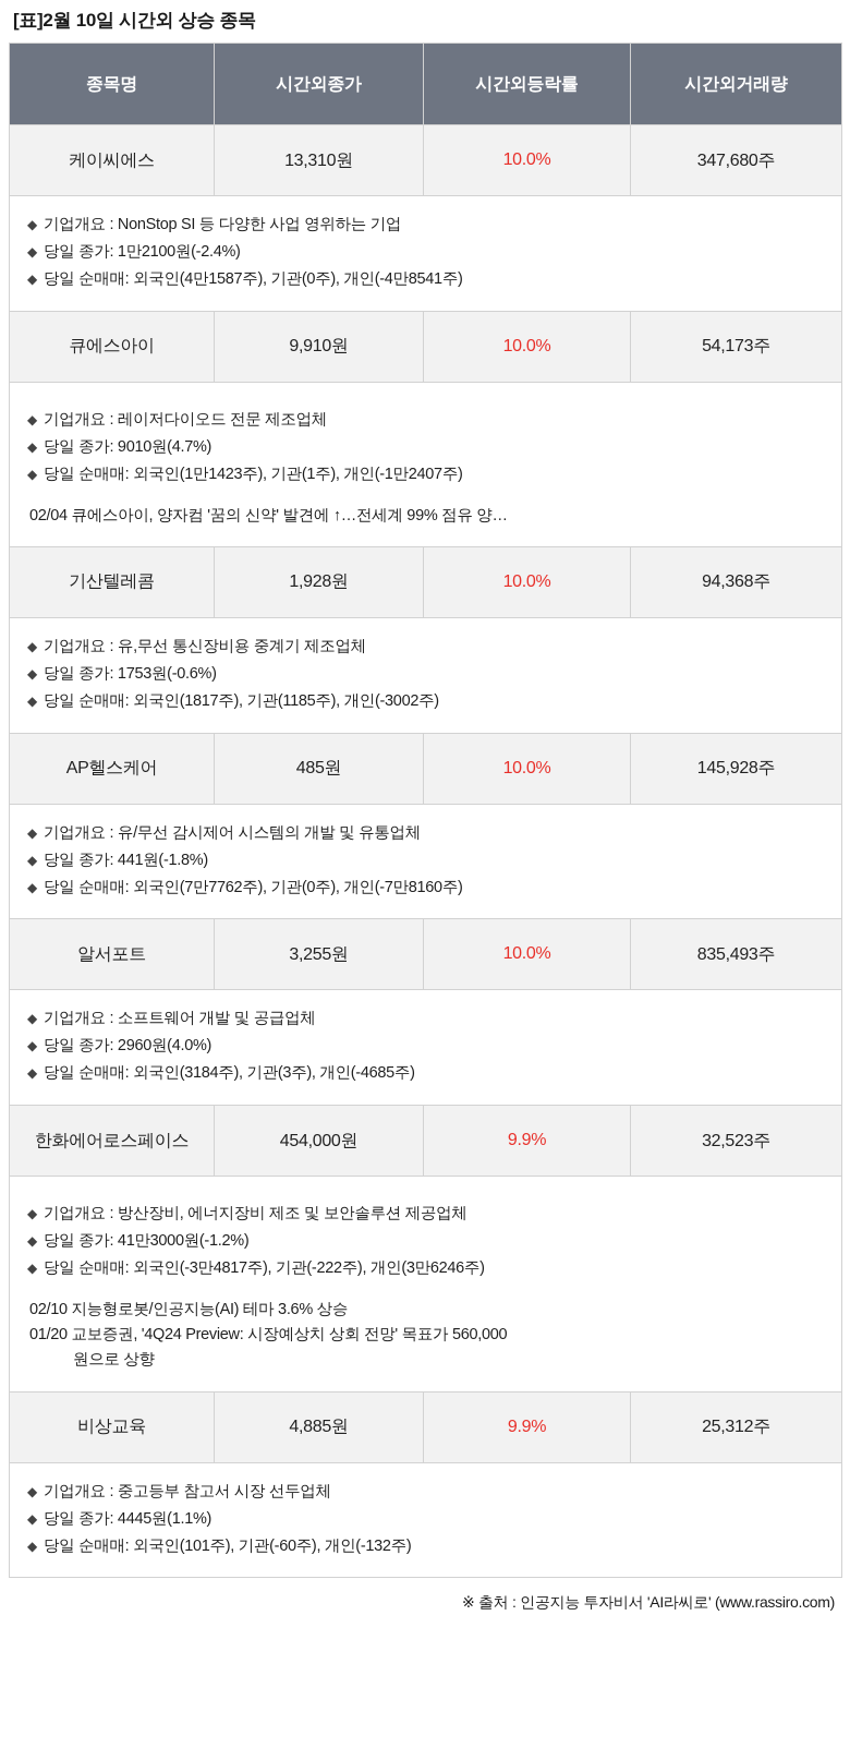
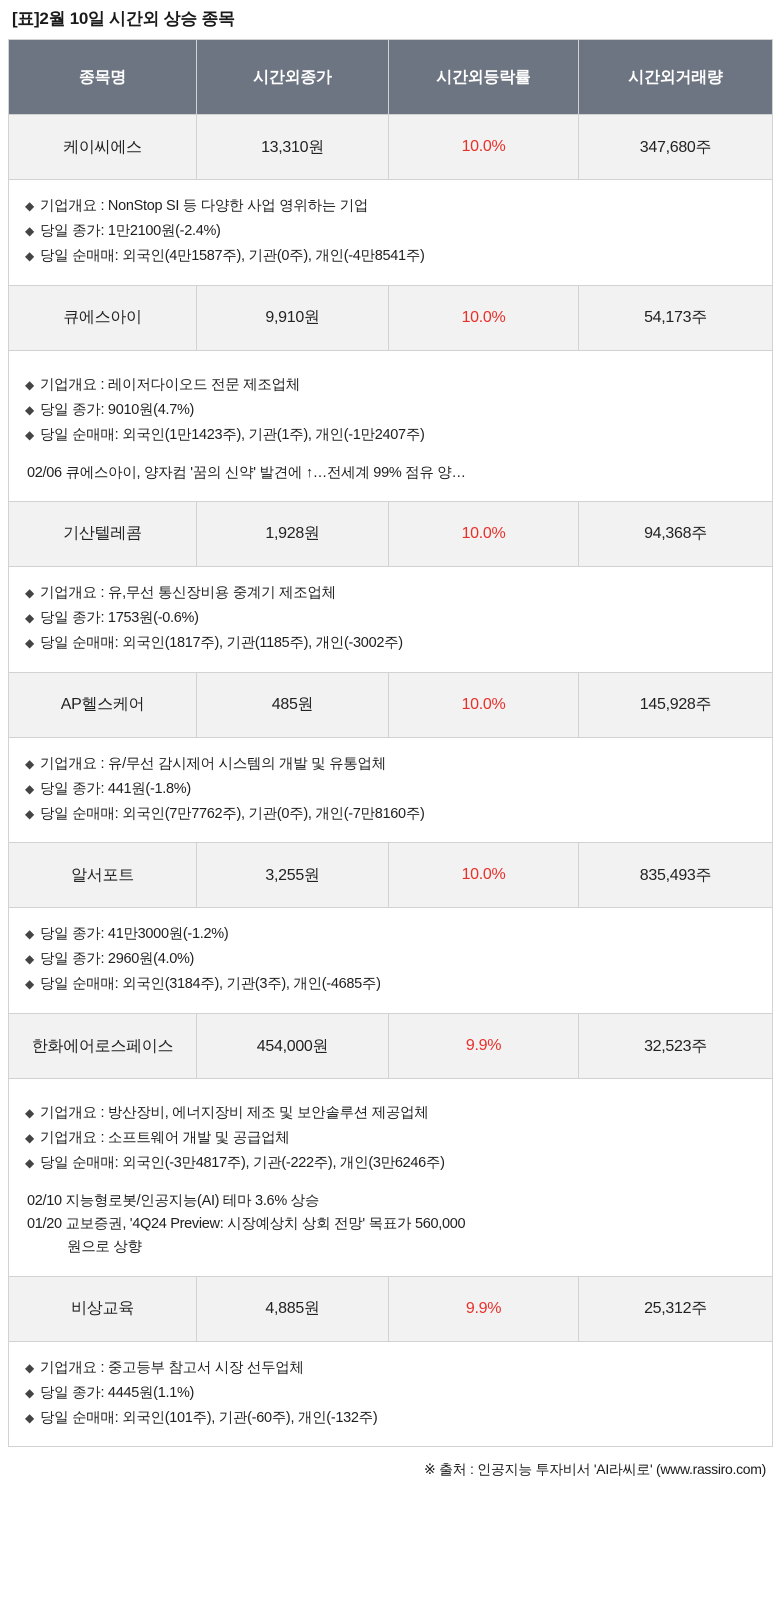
  [표]2월 10일 시간외 상승 종목
  종목명	시간외종가	시간외등락률	시간외거래량
  케이씨에스	13,310원	10.0%	347,680주
  ◆ 기업개요 : NonStop SI 등 다양한 사업 영위하는 기업 ◆ 당일 종가: 1만2100원(-2.4%) ◆ 당일 순매매: 외국인(4만1587주), 기관(0주), 개인(-4만8541주)
  큐에스아이	9,910원	10.0%	54,173주
- ◆ 기업개요 : 레이저다이오드 전문 제조업체 ◆ 당일 종가: 9010원(4.7%) ◆ 당일 순매매: 외국인(1만1423주), 기관(1주), 개인(-1만2407주) 02/04 큐에스아이, 양자컴 '꿈의 신약' 발견에 ↑…전세계 99% 점유 양…
+ ◆ 기업개요 : 레이저다이오드 전문 제조업체 ◆ 당일 종가: 9010원(4.7%) ◆ 당일 순매매: 외국인(1만1423주), 기관(1주), 개인(-1만2407주) 02/06 큐에스아이, 양자컴 '꿈의 신약' 발견에 ↑…전세계 99% 점유 양…
  기산텔레콤	1,928원	10.0%	94,368주
  ◆ 기업개요 : 유,무선 통신장비용 중계기 제조업체 ◆ 당일 종가: 1753원(-0.6%) ◆ 당일 순매매: 외국인(1817주), 기관(1185주), 개인(-3002주)
  AP헬스케어	485원	10.0%	145,928주
  ◆ 기업개요 : 유/무선 감시제어 시스템의 개발 및 유통업체 ◆ 당일 종가: 441원(-1.8%) ◆ 당일 순매매: 외국인(7만7762주), 기관(0주), 개인(-7만8160주)
  알서포트	3,255원	10.0%	835,493주
- ◆ 기업개요 : 소프트웨어 개발 및 공급업체 ◆ 당일 종가: 2960원(4.0%) ◆ 당일 순매매: 외국인(3184주), 기관(3주), 개인(-4685주)
+ ◆ 당일 종가: 41만3000원(-1.2%) ◆ 당일 종가: 2960원(4.0%) ◆ 당일 순매매: 외국인(3184주), 기관(3주), 개인(-4685주)
  한화에어로스페이스	454,000원	9.9%	32,523주
- ◆ 기업개요 : 방산장비, 에너지장비 제조 및 보안솔루션 제공업체 ◆ 당일 종가: 41만3000원(-1.2%) ◆ 당일 순매매: 외국인(-3만4817주), 기관(-222주), 개인(3만6246주) 02/10 지능형로봇/인공지능(AI) 테마 3.6% 상승 01/20 교보증권, '4Q24 Preview: 시장예상치 상회 전망' 목표가 560,000 원으로 상향
+ ◆ 기업개요 : 방산장비, 에너지장비 제조 및 보안솔루션 제공업체 ◆ 기업개요 : 소프트웨어 개발 및 공급업체 ◆ 당일 순매매: 외국인(-3만4817주), 기관(-222주), 개인(3만6246주) 02/10 지능형로봇/인공지능(AI) 테마 3.6% 상승 01/20 교보증권, '4Q24 Preview: 시장예상치 상회 전망' 목표가 560,000 원으로 상향
  비상교육	4,885원	9.9%	25,312주
  ◆ 기업개요 : 중고등부 참고서 시장 선두업체 ◆ 당일 종가: 4445원(1.1%) ◆ 당일 순매매: 외국인(101주), 기관(-60주), 개인(-132주)
  ※ 출처 : 인공지능 투자비서 'AI라씨로' (www.rassiro.com)
